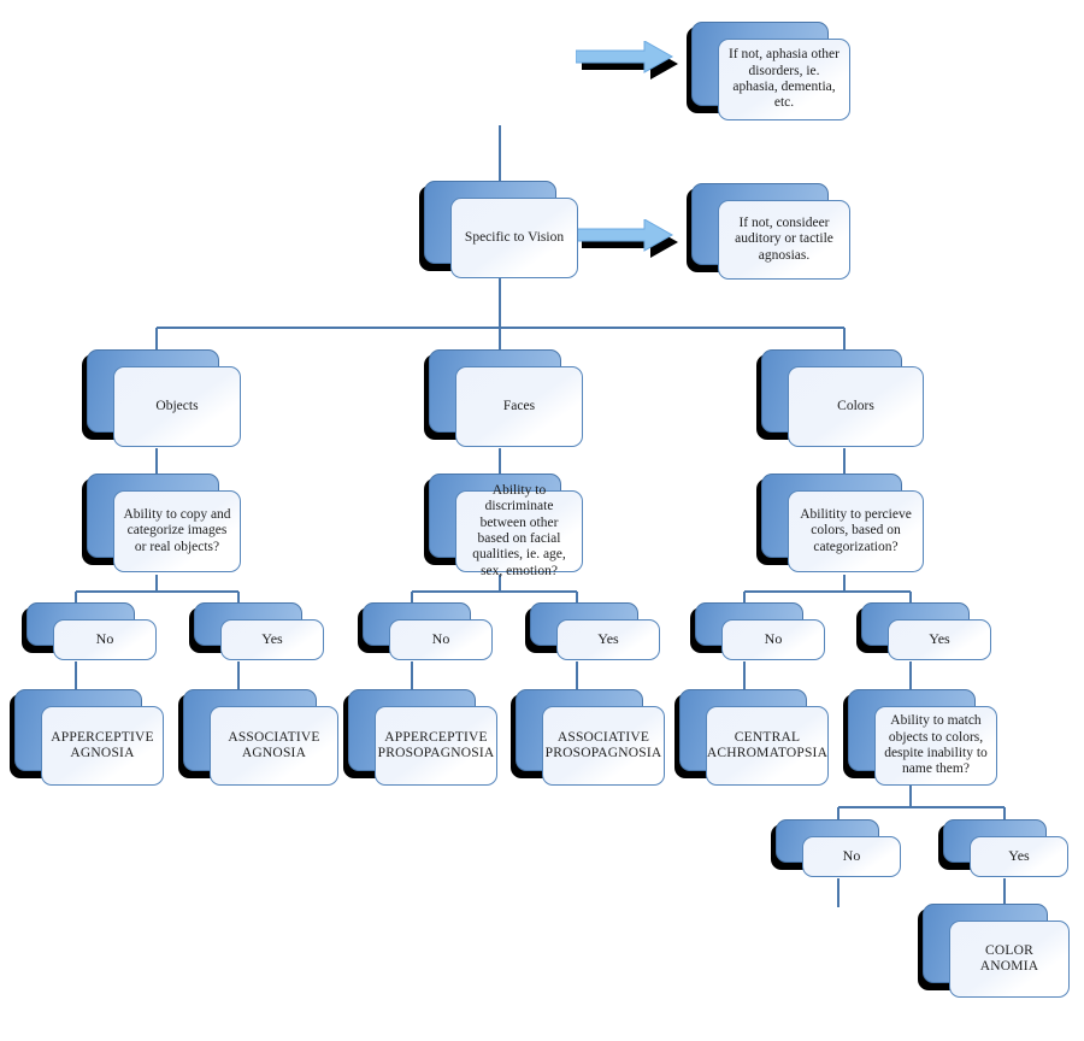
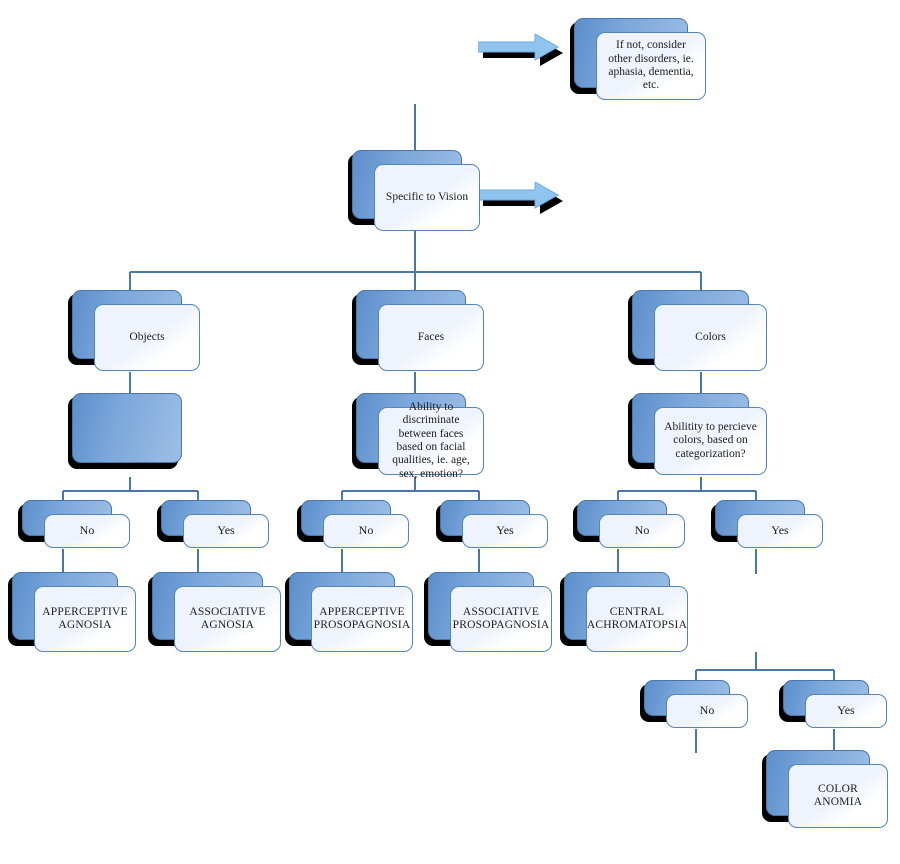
- If not, aphasia other disorders, ie. aphasia, dementia, etc.
+ If not, consider other disorders, ie. aphasia, dementia, etc.
  Specific to Vision
- If not, consideer auditory or tactile agnosias.
  Objects
  Faces
  Colors
- Ability to copy and categorize images or real objects?
- Ability to discriminate between other based on facial qualities, ie. age, sex, emotion?
+ Ability to discriminate between faces based on facial qualities, ie. age, sex, emotion?
  Abilitity to percieve colors, based on categorization?
  No
  Yes
  No
  Yes
  No
  Yes
  APPERCEPTIVE AGNOSIA
  ASSOCIATIVE AGNOSIA
  APPERCEPTIVE PROSOPAGNOSIA
  ASSOCIATIVE PROSOPAGNOSIA
  CENTRAL ACHROMATOPSIA
- Ability to match objects to colors, despite inability to name them?
  No
  Yes
  COLOR ANOMIA
